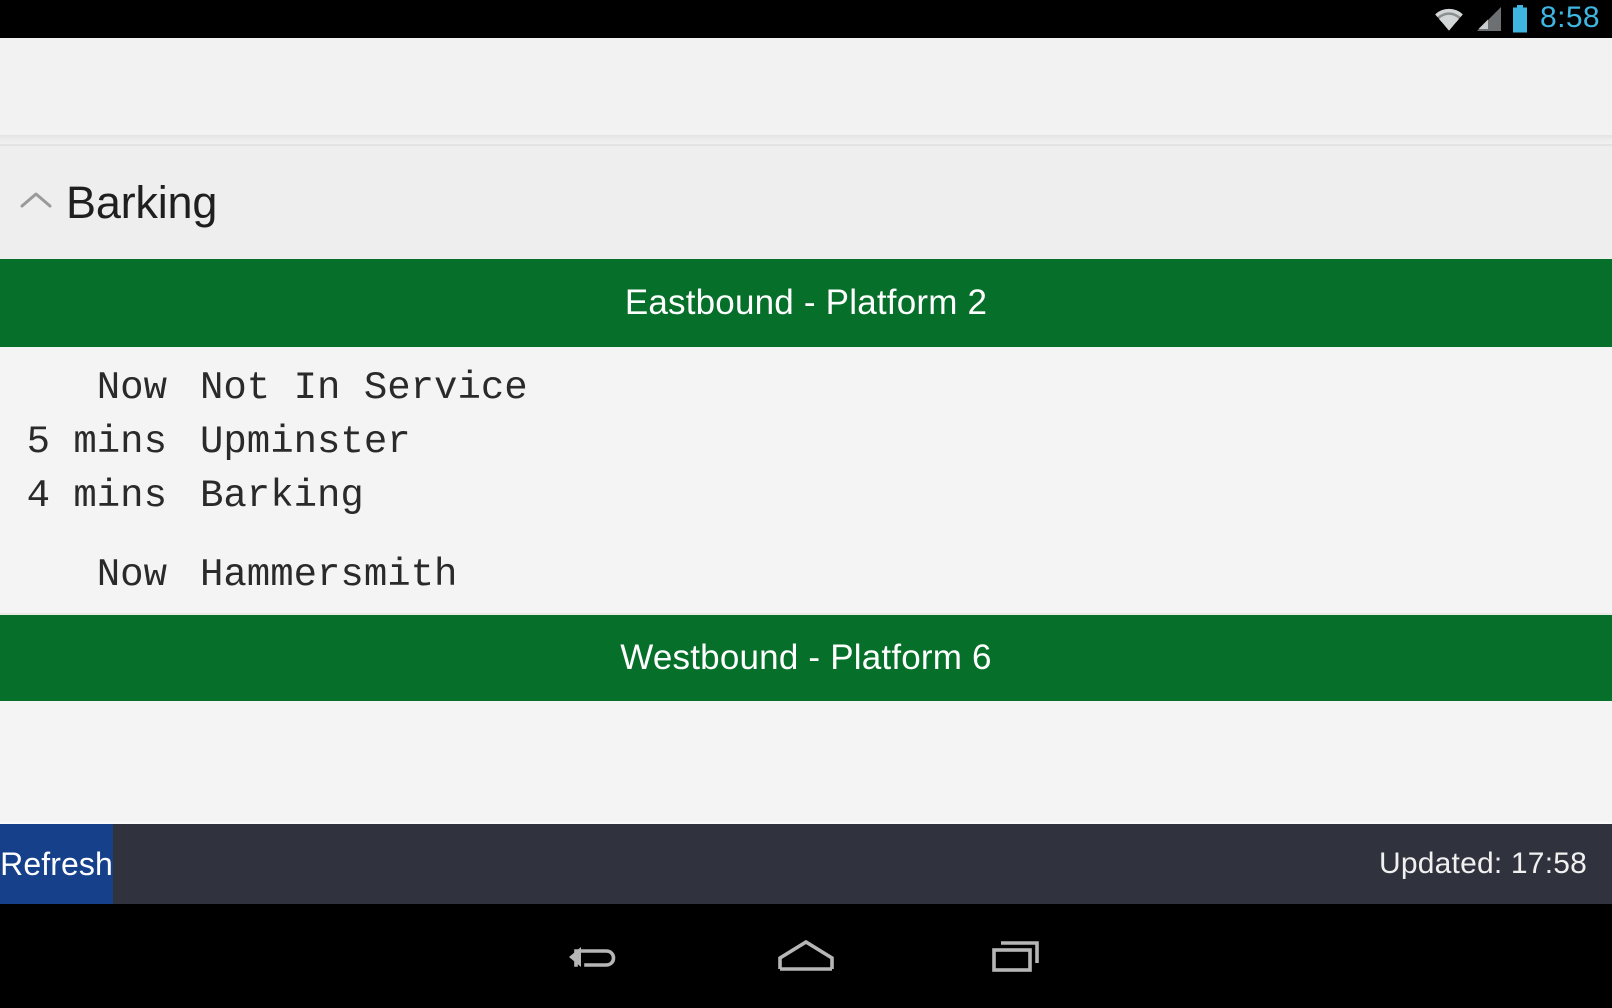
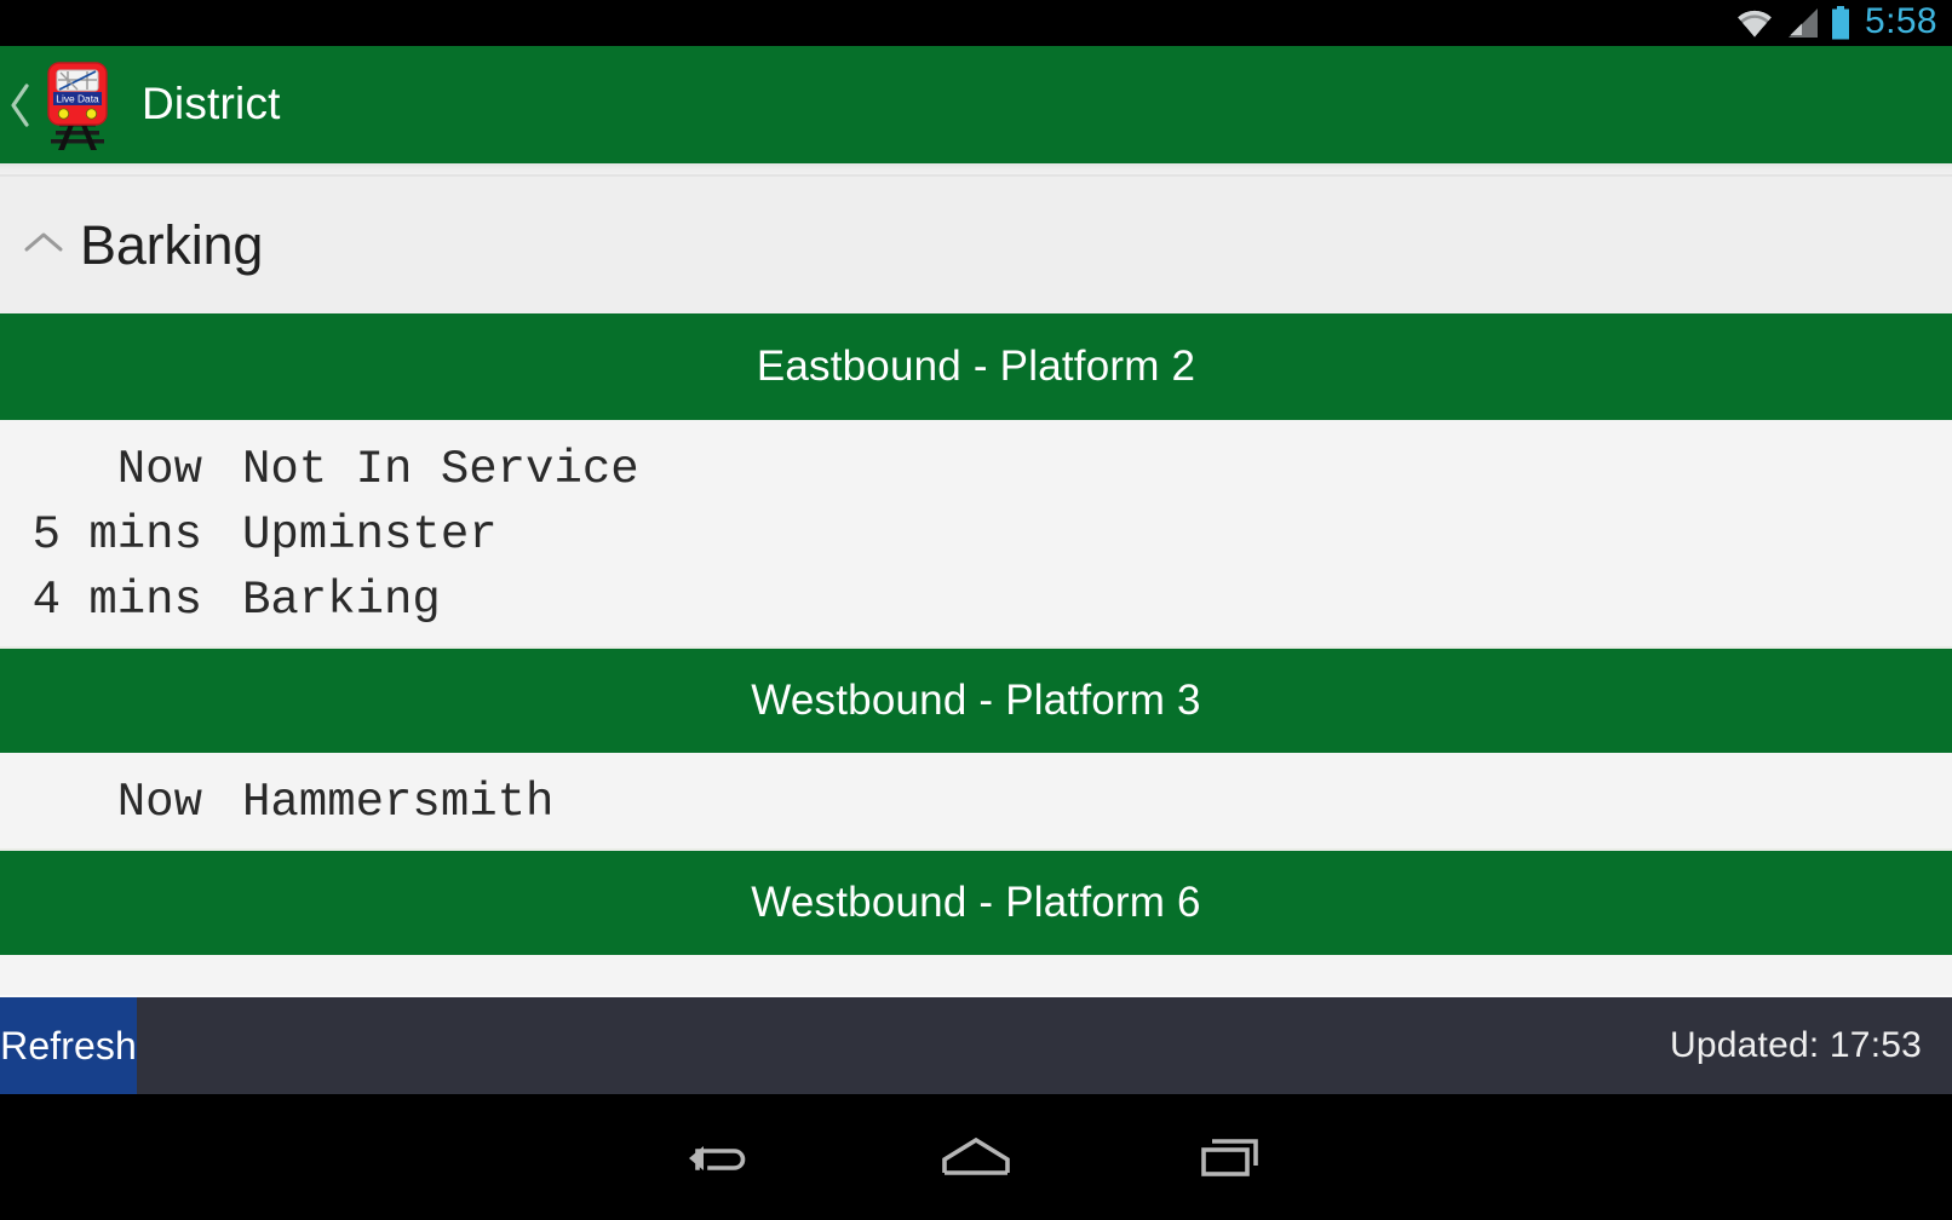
- 8:58
+ 5:58
+ Live Data
+ District
  Barking
  Eastbound - Platform 2
  Now
  Not In Service
  5 mins
  Upminster
  4 mins
  Barking
+ Westbound - Platform 3
  Now
  Hammersmith
  Westbound - Platform 6
  Refresh
- Updated: 17:58
+ Updated: 17:53
